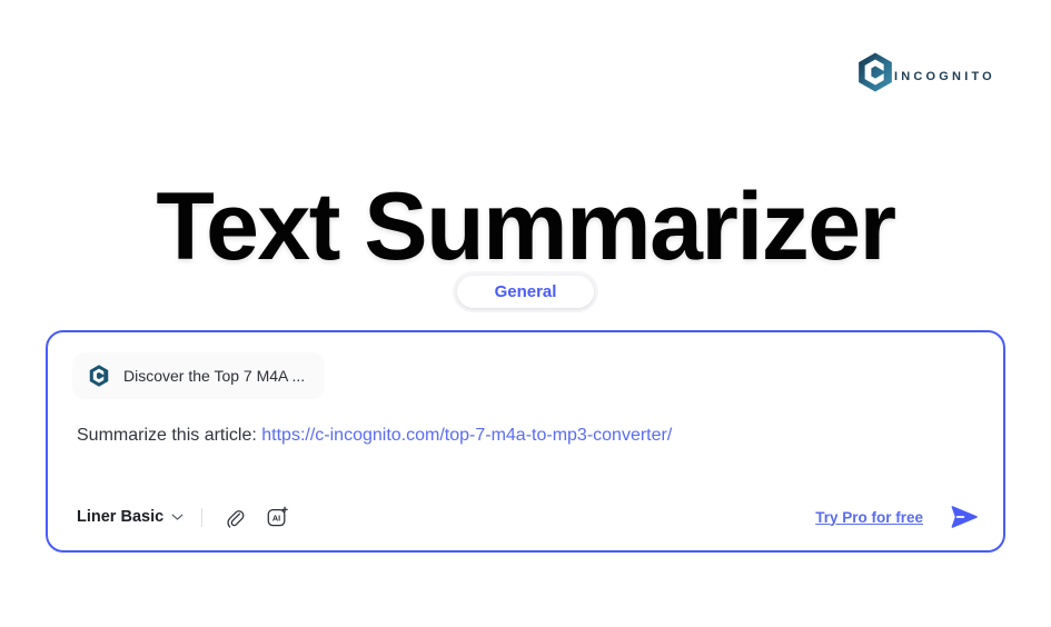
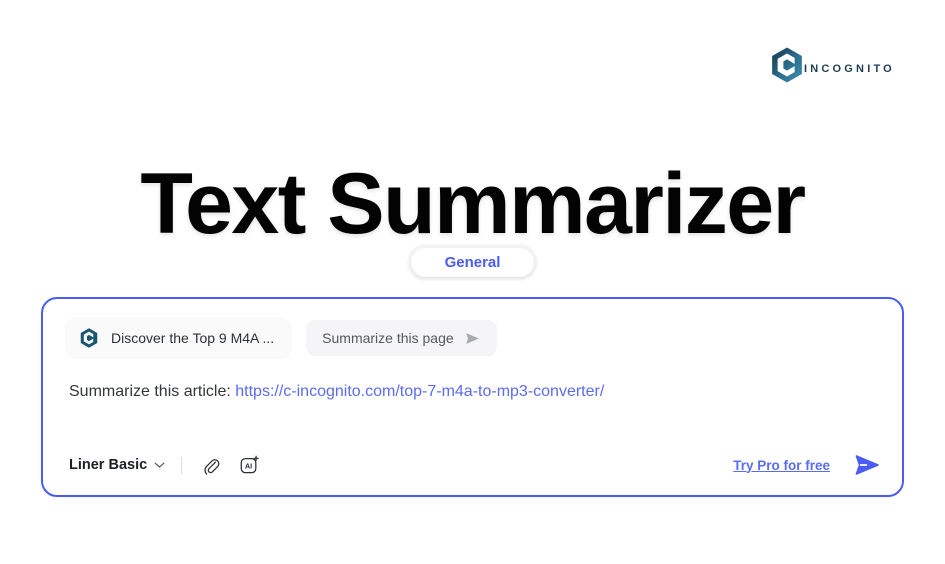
  INCOGNITO
  Text Summarizer
  General
- Discover the Top 7 M4A ...
+ Discover the Top 9 M4A ...
+ Summarize this page
  Summarize this article: https://c-incognito.com/top-7-m4a-to-mp3-converter/
  Liner Basic
  AI
  Try Pro for free
